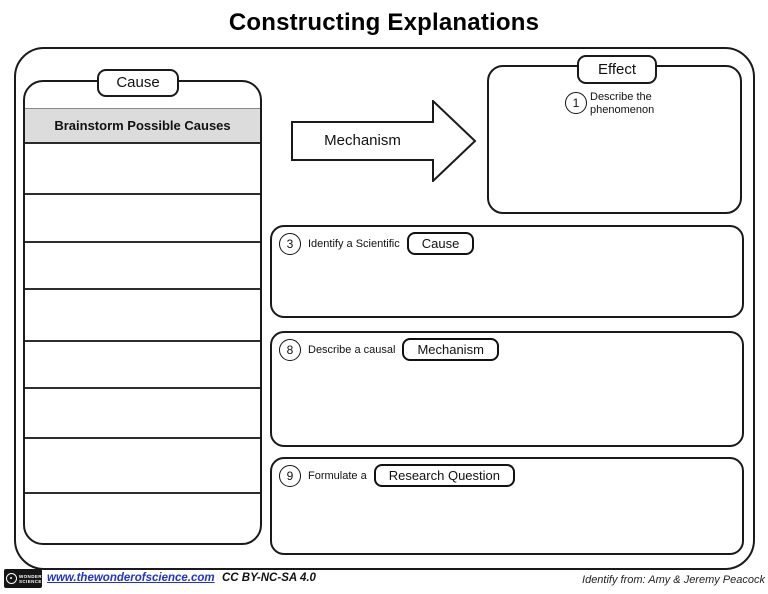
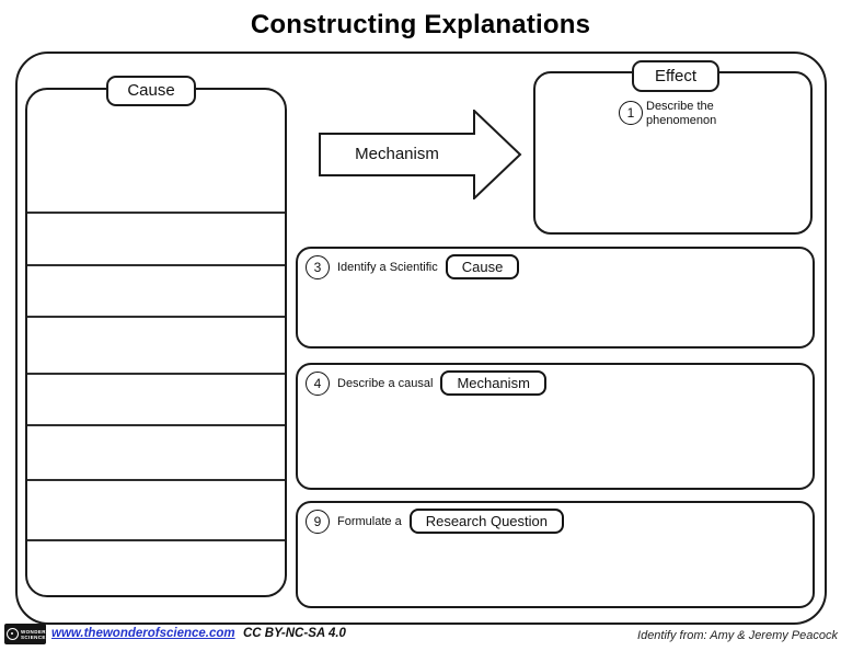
  Constructing Explanations
- Brainstorm Possible Causes
  Cause
  Mechanism
  1
  Describe the
  phenomenon
  Effect
  3
  Identify a Scientific
  Cause
- 8
+ 4
  Describe a causal
  Mechanism
  9
  Formulate a
  Research Question
  www.thewonderofscience.com
  CC BY-NC-SA 4.0
  Identify from: Amy & Jeremy Peacock
